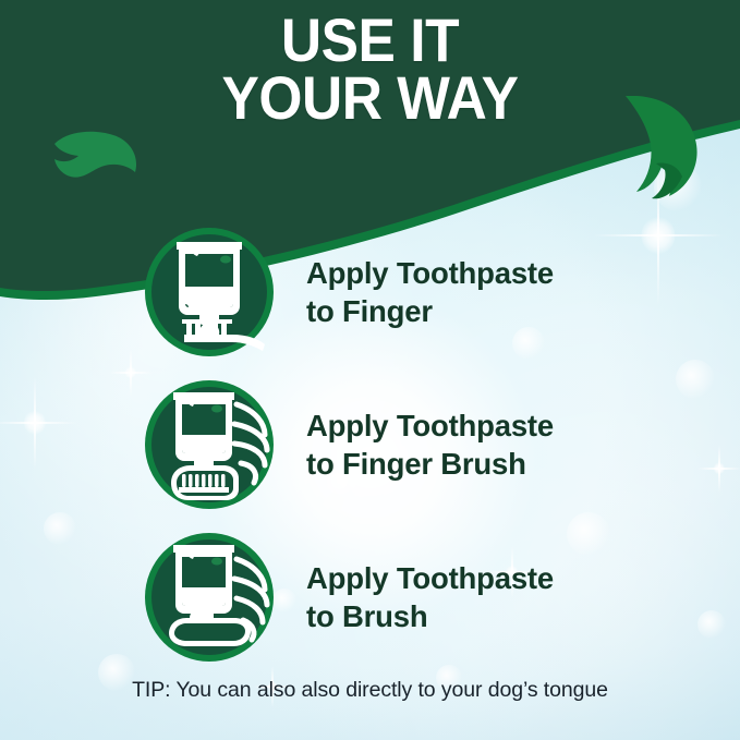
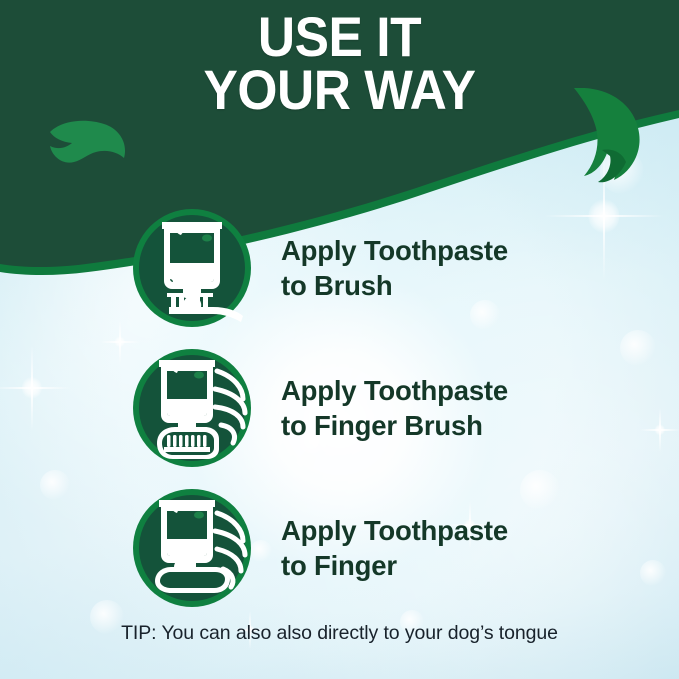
  USE IT
  YOUR WAY
  Apply Toothpaste
- to Finger
+ to Brush
  Apply Toothpaste
  to Finger Brush
  Apply Toothpaste
- to Brush
+ to Finger
  TIP: You can also also directly to your dog’s tongue
